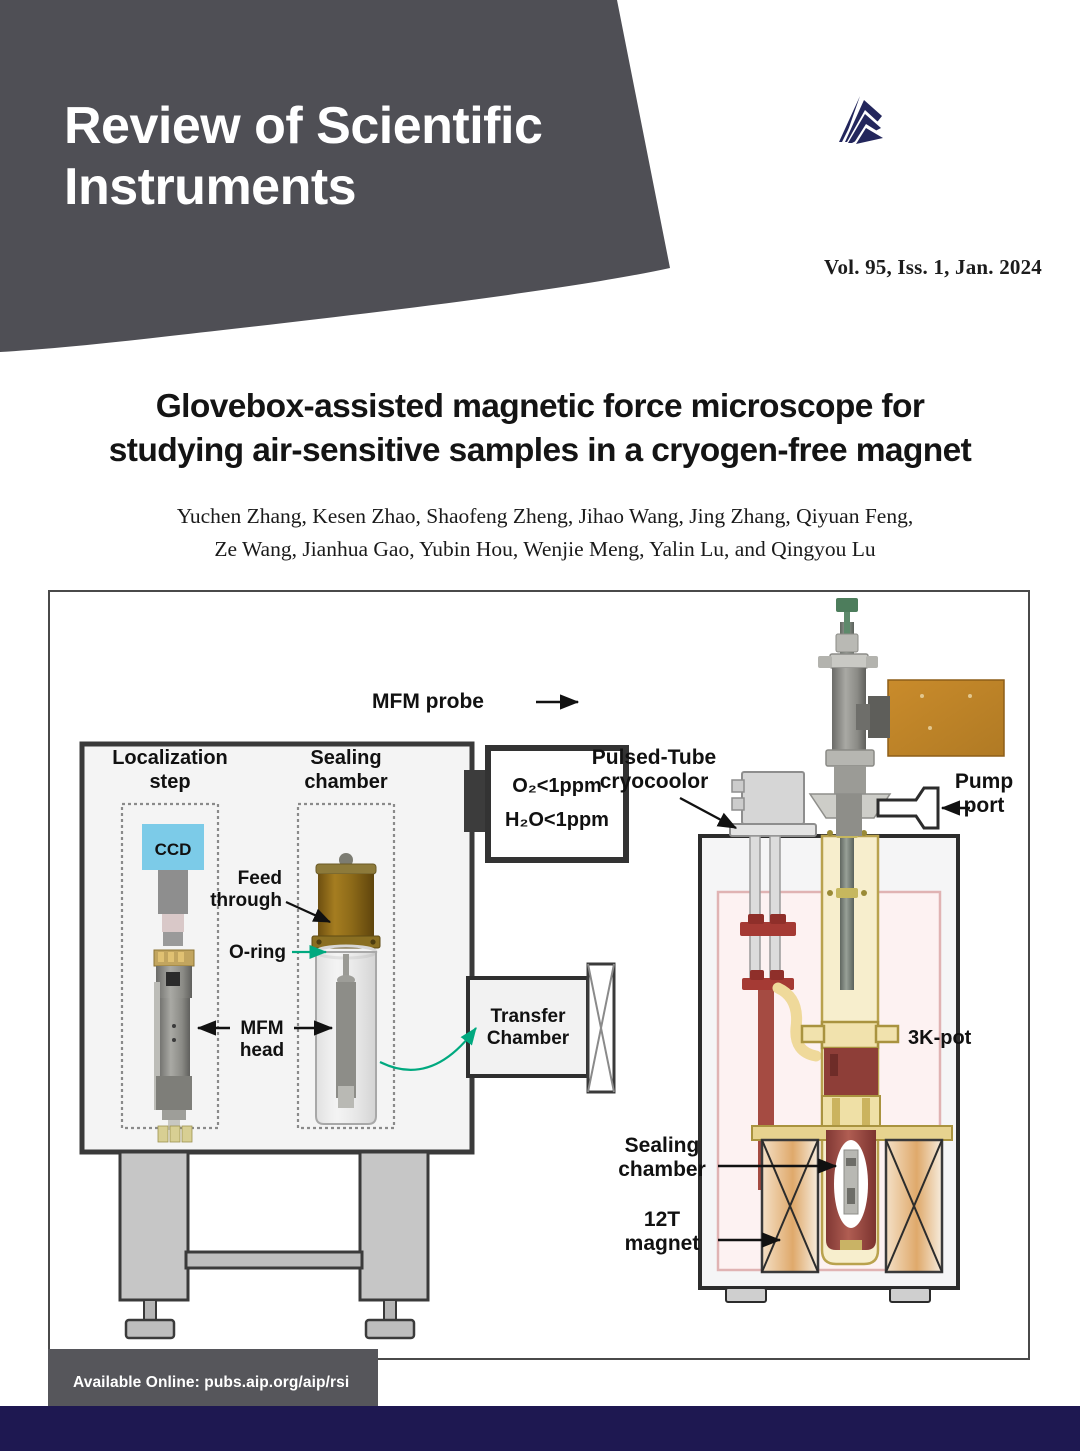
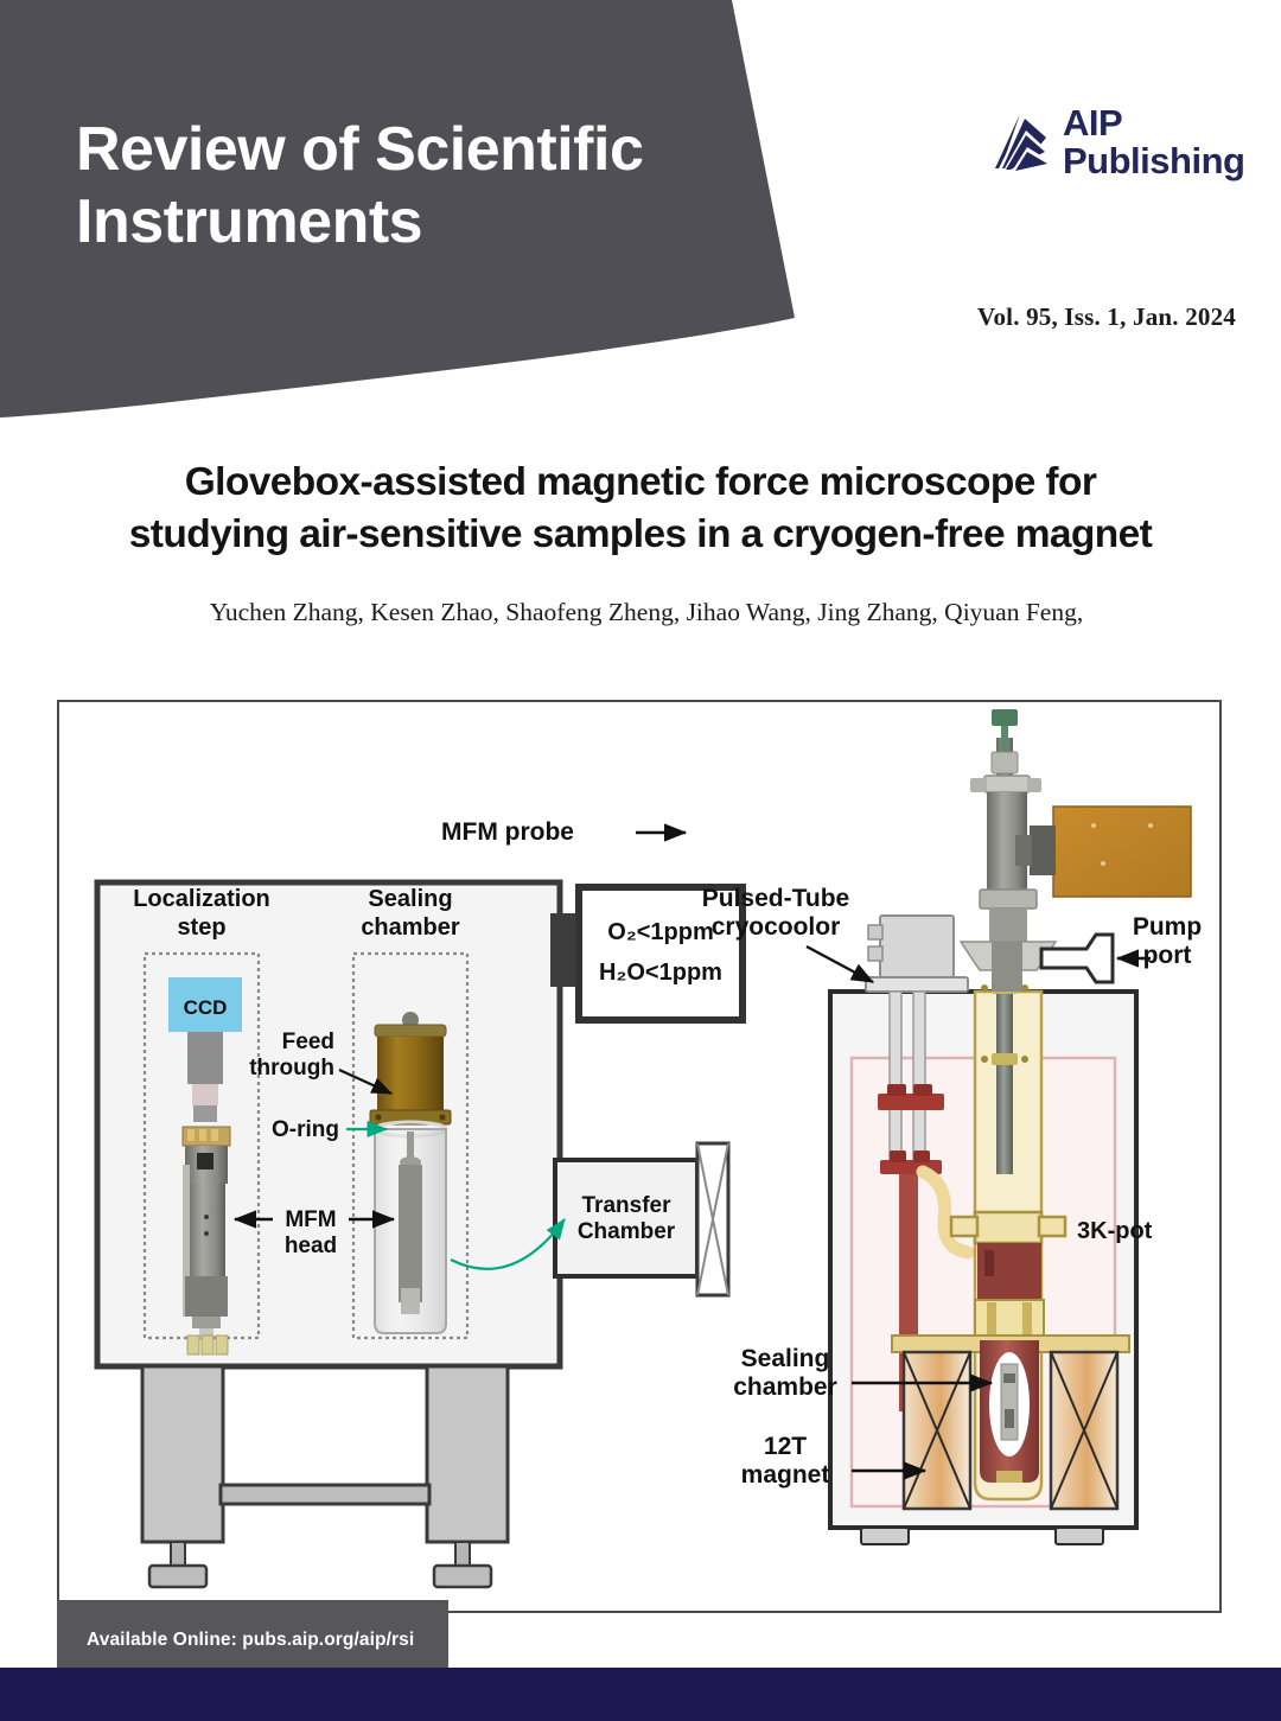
  Review of Scientific
  Instruments
+ AIP
+ Publishing
  Vol. 95, Iss. 1, Jan. 2024
  Glovebox-assisted magnetic force microscope for
  studying air-sensitive samples in a cryogen-free magnet
  Yuchen Zhang, Kesen Zhao, Shaofeng Zheng, Jihao Wang, Jing Zhang, Qiyuan Feng,
- Ze Wang, Jianhua Gao, Yubin Hou, Wenjie Meng, Yalin Lu, and Qingyou Lu
  CCD
  O₂<1ppm
  H₂O<1ppm
  Localization
  step
  Sealing
  chamber
  Feed
  through
  O-ring
  MFM
  head
  Transfer
  Chamber
  MFM probe
  Pulsed-Tube
  cryocoolor
  Pump
  port
  3K-pot
  Sealing
  chamber
  12T
  magnet
  Available Online: pubs.aip.org/aip/rsi
